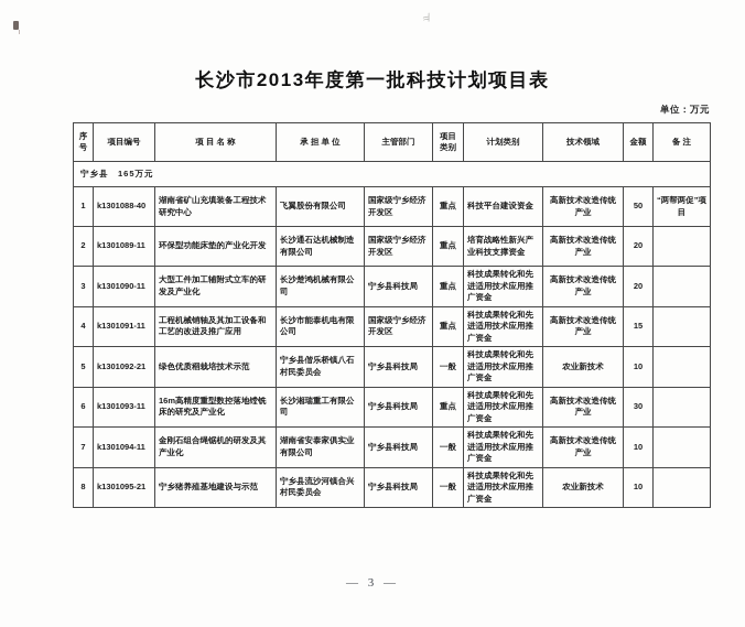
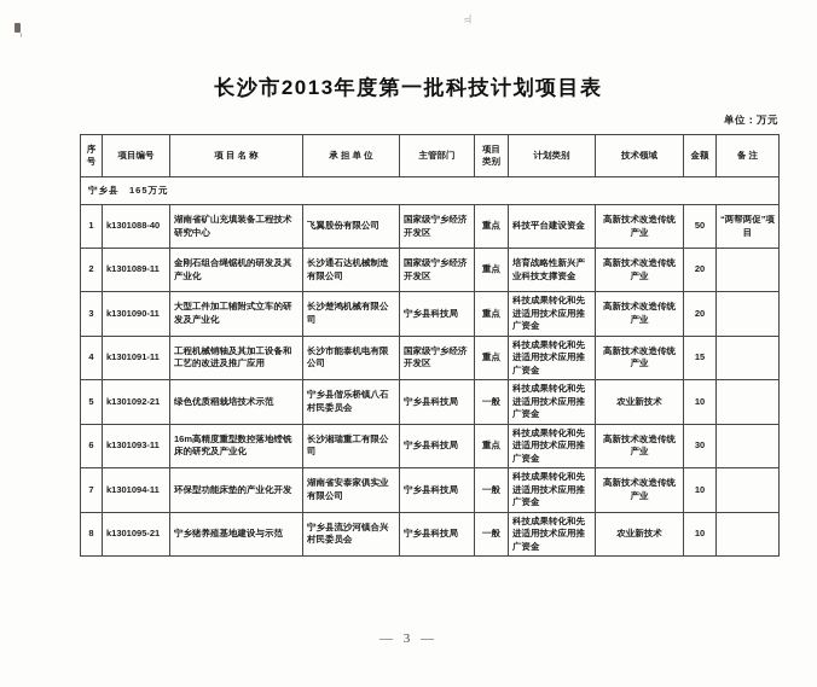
  长沙市2013年度第一批科技计划项目表
  单位：万元
  序号	项目编号	项 目 名 称	承 担 单 位	主管部门	项目类别	计划类别	技术领域	金额	备 注
  宁乡县 165万元
  1	k1301088-40	湖南省矿山充填装备工程技术研究中心	飞翼股份有限公司	国家级宁乡经济开发区	重点	科技平台建设资金	高新技术改造传统产业	50	“两帮两促”项目
- 2	k1301089-11	环保型功能床垫的产业化开发	长沙通石达机械制造有限公司	国家级宁乡经济开发区	重点	培育战略性新兴产业科技支撑资金	高新技术改造传统产业	20
+ 2	k1301089-11	金刚石组合绳锯机的研发及其产业化	长沙通石达机械制造有限公司	国家级宁乡经济开发区	重点	培育战略性新兴产业科技支撑资金	高新技术改造传统产业	20
  3	k1301090-11	大型工件加工辅附式立车的研发及产业化	长沙楚鸿机械有限公司	宁乡县科技局	重点	科技成果转化和先进适用技术应用推广资金	高新技术改造传统产业	20
  4	k1301091-11	工程机械销轴及其加工设备和工艺的改进及推广应用	长沙市能泰机电有限公司	国家级宁乡经济开发区	重点	科技成果转化和先进适用技术应用推广资金	高新技术改造传统产业	15
  5	k1301092-21	绿色优质稻栽培技术示范	宁乡县偕乐桥镇八石村民委员会	宁乡县科技局	一般	科技成果转化和先进适用技术应用推广资金	农业新技术	10
  6	k1301093-11	16m高精度重型数控落地镗铣床的研究及产业化	长沙湘瑞重工有限公司	宁乡县科技局	重点	科技成果转化和先进适用技术应用推广资金	高新技术改造传统产业	30
- 7	k1301094-11	金刚石组合绳锯机的研发及其产业化	湖南省安泰家俱实业有限公司	宁乡县科技局	一般	科技成果转化和先进适用技术应用推广资金	高新技术改造传统产业	10
+ 7	k1301094-11	环保型功能床垫的产业化开发	湖南省安泰家俱实业有限公司	宁乡县科技局	一般	科技成果转化和先进适用技术应用推广资金	高新技术改造传统产业	10
  8	k1301095-21	宁乡猪养殖基地建设与示范	宁乡县流沙河镇合兴村民委员会	宁乡县科技局	一般	科技成果转化和先进适用技术应用推广资金	农业新技术	10
  — 3 —
